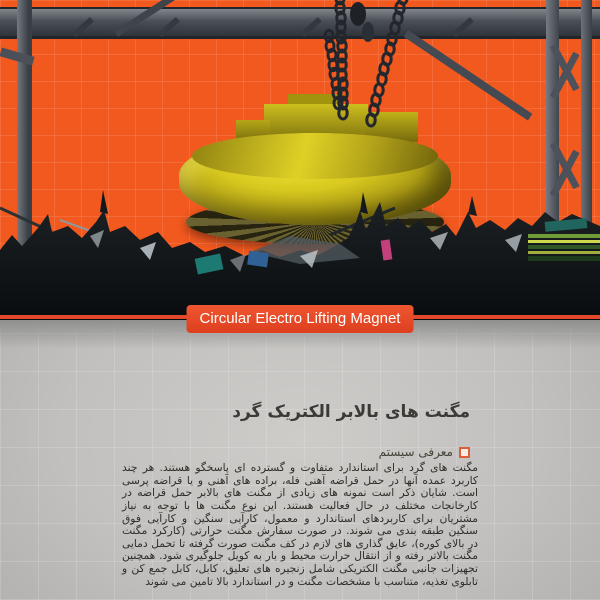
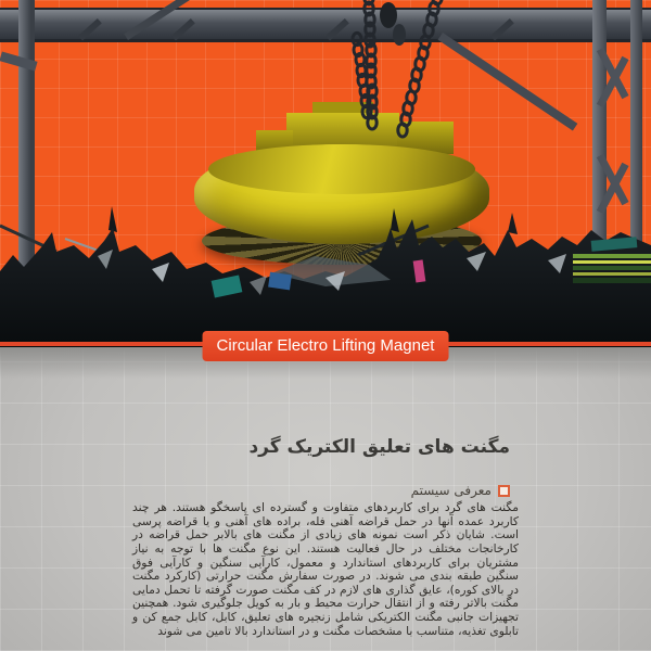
  Circular Electro Lifting Magnet
- مگنت های بالابر الکتریک گرد
+ مگنت های تعلیق الکتریک گرد
  معرفی سیستم
- مگنت های گرد برای استاندارد متفاوت و گسترده ای پاسخگو هستند. هر چند کاربرد عمده آنها در حمل قراضه آهنی فله، براده های آهنی و یا قراضه پرسی است. شایان ذکر است نمونه های زیادی از مگنت های بالابر حمل قراضه در کارخانجات مختلف در حال فعالیت هستند. این نوع مگنت ها با توجه به نیاز مشتریان برای کاربردهای استاندارد و معمول، کارآیی سنگین و کارآیی فوق سنگین طبقه بندی می شوند. در صورت سفارش مگنت حرارتی (کارکرد مگنت در بالای کوره)، عایق گذاری های لازم در کف مگنت صورت گرفته تا تحمل دمایی مگنت بالاتر رفته و از انتقال حرارت محیط و بار به کویل جلوگیری شود. همچنین تجهیزات جانبی مگنت الکتریکی شامل زنجیره های تعلیق، کابل، کابل جمع کن و تابلوی تغذیه، متناسب با مشخصات مگنت و در استاندارد بالا تامین می شوند
+ مگنت های گرد برای کاربردهای متفاوت و گسترده ای پاسخگو هستند. هر چند کاربرد عمده آنها در حمل قراضه آهنی فله، براده های آهنی و یا قراضه پرسی است. شایان ذکر است نمونه های زیادی از مگنت های بالابر حمل قراضه در کارخانجات مختلف در حال فعالیت هستند. این نوع مگنت ها با توجه به نیاز مشتریان برای کاربردهای استاندارد و معمول، کارآیی سنگین و کارآیی فوق سنگین طبقه بندی می شوند. در صورت سفارش مگنت حرارتی (کارکرد مگنت در بالای کوره)، عایق گذاری های لازم در کف مگنت صورت گرفته تا تحمل دمایی مگنت بالاتر رفته و از انتقال حرارت محیط و بار به کویل جلوگیری شود. همچنین تجهیزات جانبی مگنت الکتریکی شامل زنجیره های تعلیق، کابل، کابل جمع کن و تابلوی تغذیه، متناسب با مشخصات مگنت و در استاندارد بالا تامین می شوند
